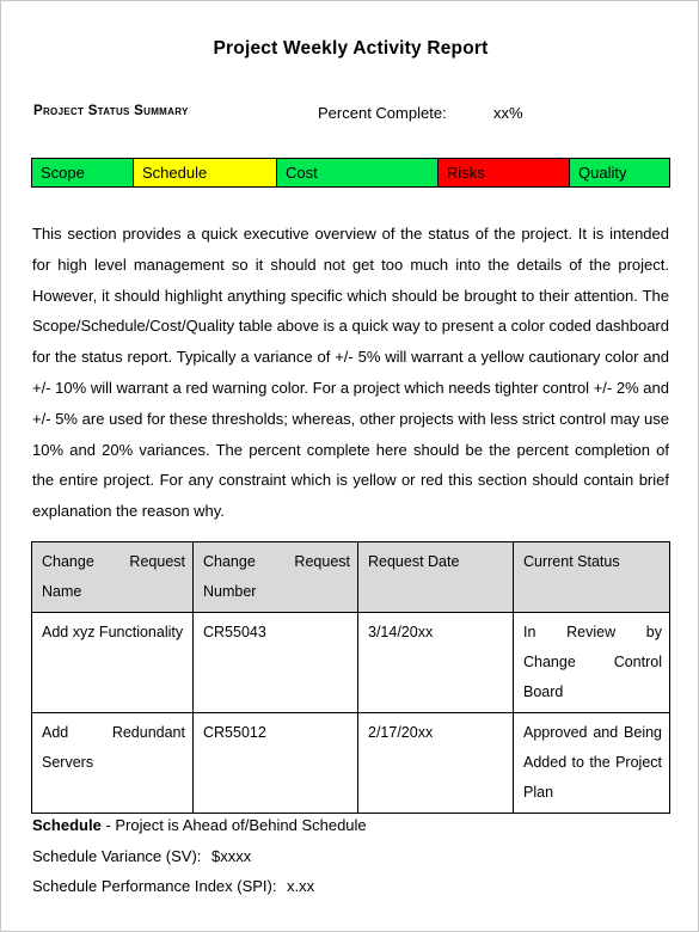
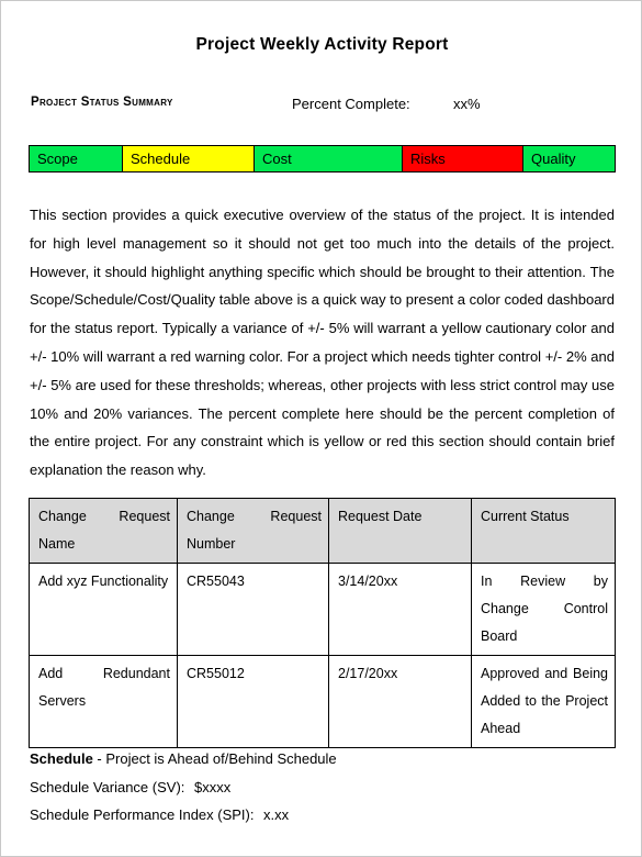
  Project Weekly Activity Report
  Project Status Summary
  Percent Complete:
  xx%
  Scope
  Schedule
  Cost
  Risks
  Quality
  This section provides a quick executive overview of the status of the project. It is intended for high level management so it should not get too much into the details of the project. However, it should highlight anything specific which should be brought to their attention. The Scope/Schedule/Cost/Quality table above is a quick way to present a color coded dashboard for the status report. Typically a variance of +/- 5% will warrant a yellow cautionary color and +/- 10% will warrant a red warning color. For a project which needs tighter control +/- 2% and +/- 5% are used for these thresholds; whereas, other projects with less strict control may use 10% and 20% variances. The percent complete here should be the percent completion of the entire project. For any constraint which is yellow or red this section should contain brief explanation the reason why.
  Change Request Name	Change Request Number	Request Date	Current Status
  Add xyz Functionality	CR55043	3/14/20xx	In Review by Change Control Board
- Add Redundant Servers	CR55012	2/17/20xx	Approved and Being Added to the Project Plan
+ Add Redundant Servers	CR55012	2/17/20xx	Approved and Being Added to the Project Ahead
  Schedule - Project is Ahead of/Behind Schedule
  Schedule Variance (SV): $xxxx
  Schedule Performance Index (SPI): x.xx
